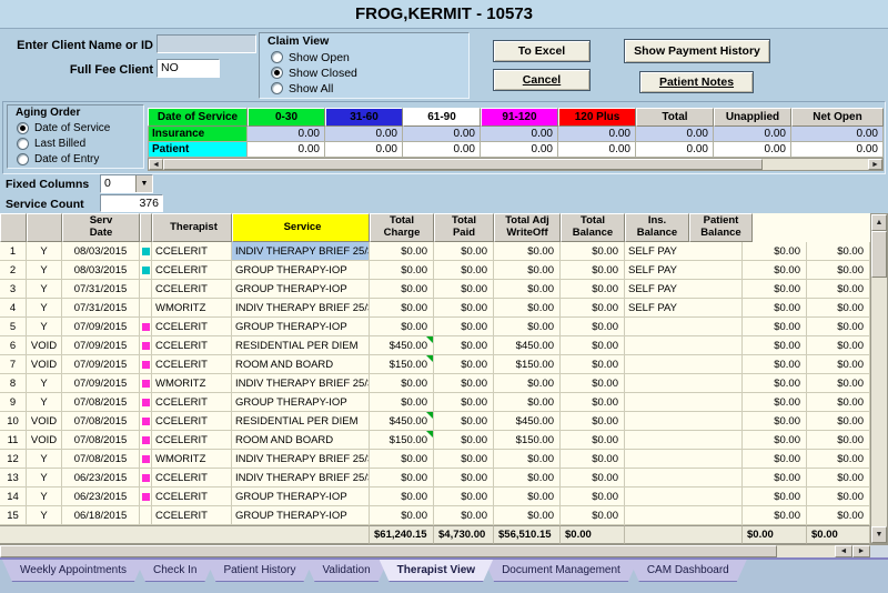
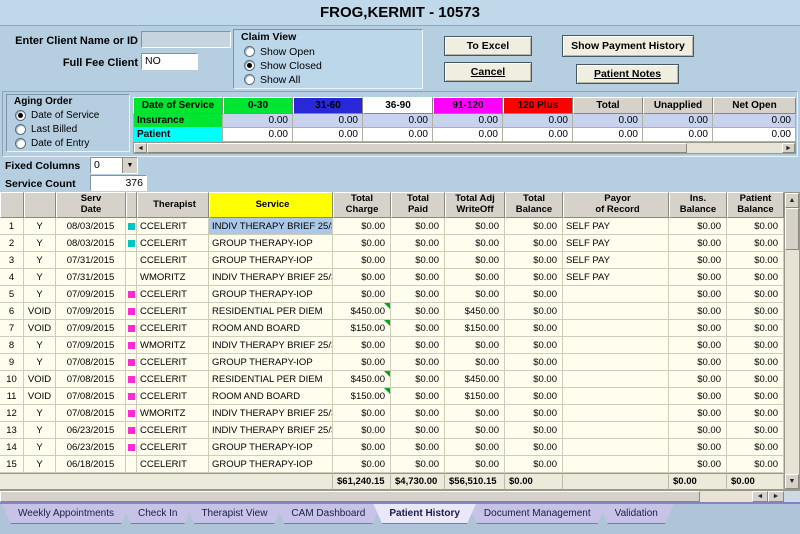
  FROG,KERMIT - 10573
  Enter Client Name or ID
  Full Fee Client
  NO
  Claim View
  Show Open
  Show Closed
  Show All
  To Excel
  Cancel
  Show Payment History
  Patient Notes
  Aging Order
  Date of Service
  Last Billed
  Date of Entry
  Date of Service
  0-30
  31-60
- 61-90
+ 36-90
  91-120
  120 Plus
  Total
  Unapplied
  Net Open
  Insurance
  0.00
  0.00
  0.00
  0.00
  0.00
  0.00
  0.00
  0.00
  Patient
  0.00
  0.00
  0.00
  0.00
  0.00
  0.00
  0.00
  0.00
  Fixed Columns
  0
  Service Count
  376
  Serv
  Date
  Therapist
  Service
  Total
  Charge
  Total
  Paid
  Total Adj
  WriteOff
  Total
  Balance
+ Payor
+ of Record
  Ins.
  Balance
  Patient
  Balance
  1
  Y
  08/03/2015
  CCELERIT
  INDIV THERAPY BRIEF 25/
  $0.00
  $0.00
  $0.00
  $0.00
  SELF PAY
  $0.00
  $0.00
  2
  Y
  08/03/2015
  CCELERIT
  GROUP THERAPY-IOP
  $0.00
  $0.00
  $0.00
  $0.00
  SELF PAY
  $0.00
  $0.00
  3
  Y
  07/31/2015
  CCELERIT
  GROUP THERAPY-IOP
  $0.00
  $0.00
  $0.00
  $0.00
  SELF PAY
  $0.00
  $0.00
  4
  Y
  07/31/2015
  WMORITZ
  INDIV THERAPY BRIEF 25/
  $0.00
  $0.00
  $0.00
  $0.00
  SELF PAY
  $0.00
  $0.00
  5
  Y
  07/09/2015
  CCELERIT
  GROUP THERAPY-IOP
  $0.00
  $0.00
  $0.00
  $0.00
  $0.00
  $0.00
  6
  VOID
  07/09/2015
  CCELERIT
  RESIDENTIAL PER DIEM
  $450.00
  $0.00
  $450.00
  $0.00
  $0.00
  $0.00
  7
  VOID
  07/09/2015
  CCELERIT
  ROOM AND BOARD
  $150.00
  $0.00
  $150.00
  $0.00
  $0.00
  $0.00
  8
  Y
  07/09/2015
  WMORITZ
  INDIV THERAPY BRIEF 25/
  $0.00
  $0.00
  $0.00
  $0.00
  $0.00
  $0.00
  9
  Y
  07/08/2015
  CCELERIT
  GROUP THERAPY-IOP
  $0.00
  $0.00
  $0.00
  $0.00
  $0.00
  $0.00
  10
  VOID
  07/08/2015
  CCELERIT
  RESIDENTIAL PER DIEM
  $450.00
  $0.00
  $450.00
  $0.00
  $0.00
  $0.00
  11
  VOID
  07/08/2015
  CCELERIT
  ROOM AND BOARD
  $150.00
  $0.00
  $150.00
  $0.00
  $0.00
  $0.00
  12
  Y
  07/08/2015
  WMORITZ
  INDIV THERAPY BRIEF 25/
  $0.00
  $0.00
  $0.00
  $0.00
  $0.00
  $0.00
  13
  Y
  06/23/2015
  CCELERIT
  INDIV THERAPY BRIEF 25/
  $0.00
  $0.00
  $0.00
  $0.00
  $0.00
  $0.00
  14
  Y
  06/23/2015
  CCELERIT
  GROUP THERAPY-IOP
  $0.00
  $0.00
  $0.00
  $0.00
  $0.00
  $0.00
  15
  Y
  06/18/2015
  CCELERIT
  GROUP THERAPY-IOP
  $0.00
  $0.00
  $0.00
  $0.00
  $0.00
  $0.00
  $61,240.15
  $4,730.00
  $56,510.15
  $0.00
  $0.00
  $0.00
  Weekly Appointments
  Check In
- Patient History
+ Therapist View
- Validation
+ CAM Dashboard
- Therapist View
+ Patient History
  Document Management
- CAM Dashboard
+ Validation
